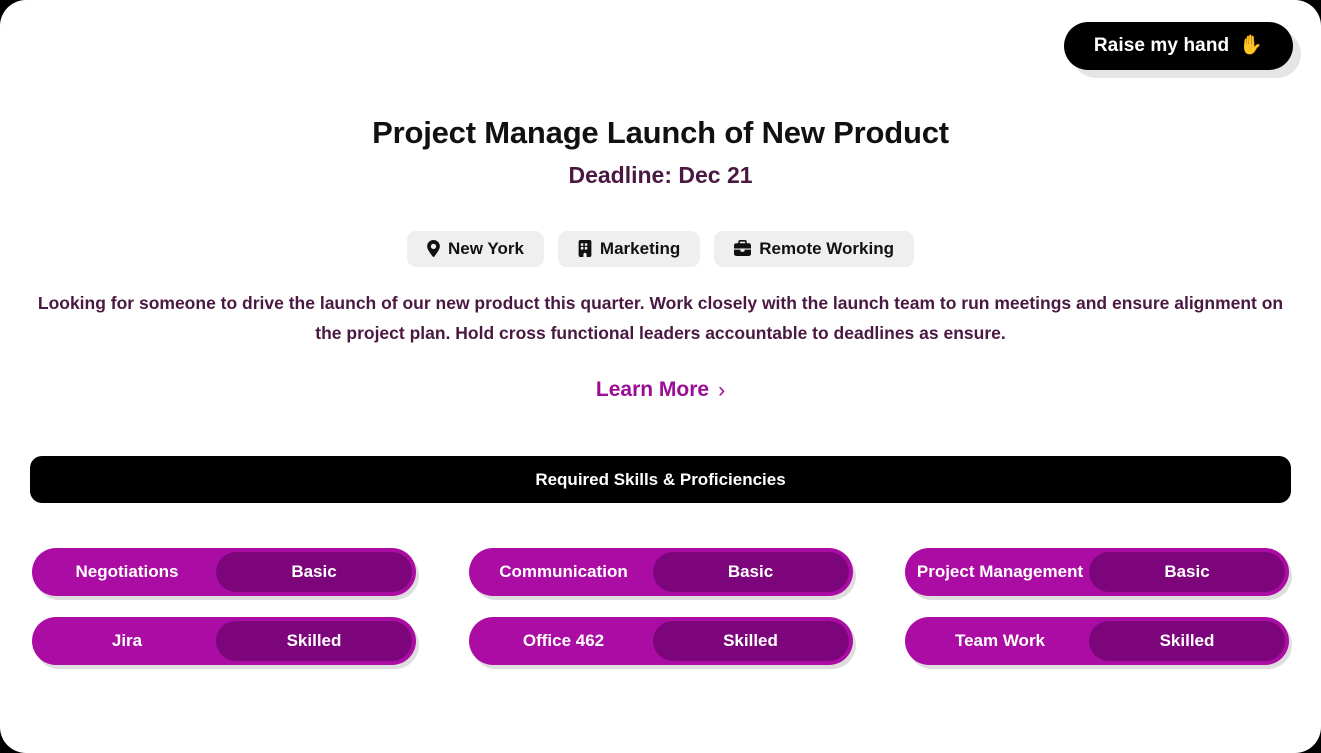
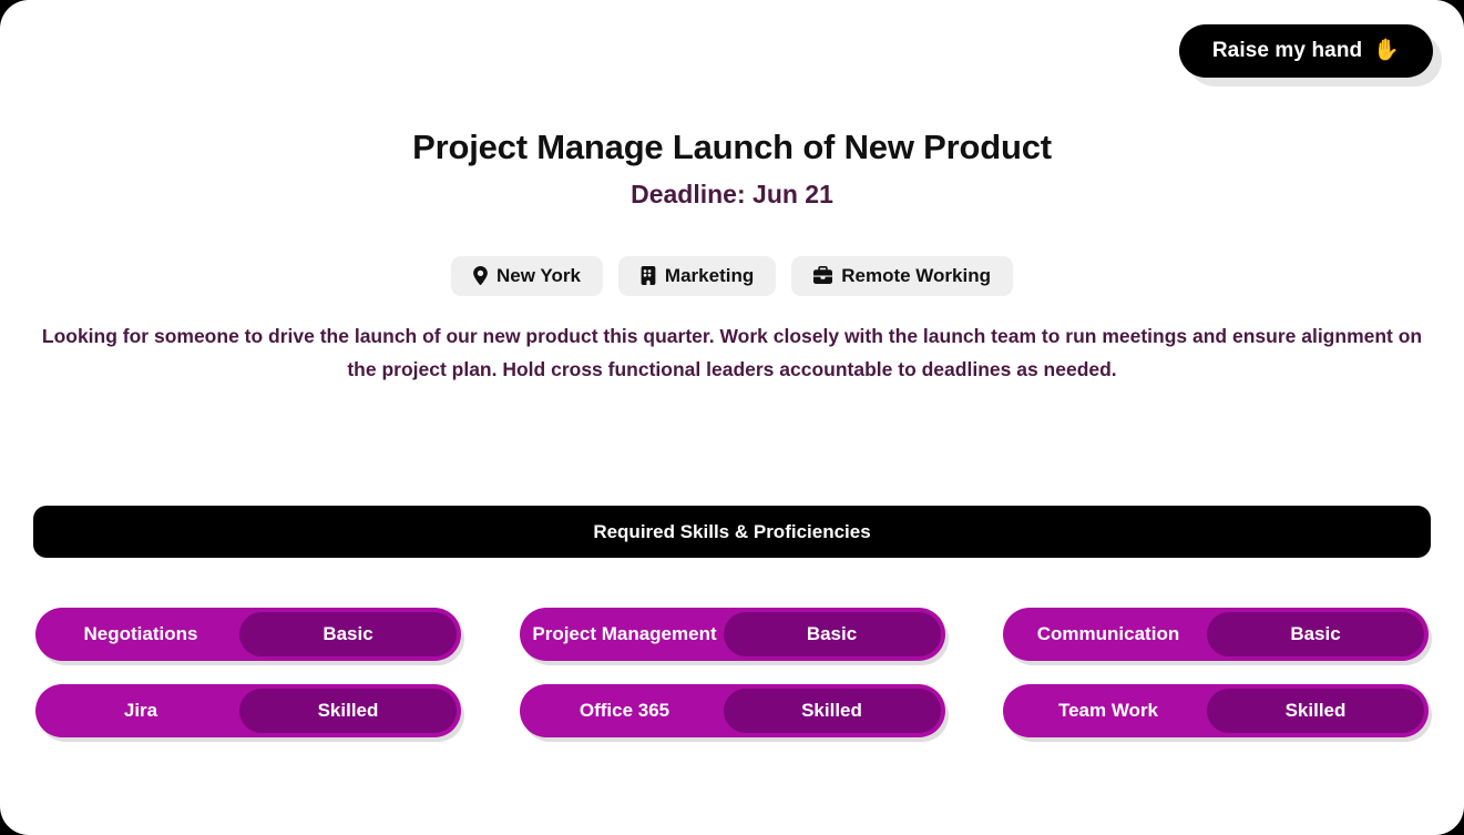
  Raise my hand
  ✋
  Project Manage Launch of New Product
- Deadline: Dec 21
+ Deadline: Jun 21
  New York
  Marketing
  Remote Working
- Looking for someone to drive the launch of our new product this quarter. Work closely with the launch team to run meetings and ensure alignment on the project plan. Hold cross functional leaders accountable to deadlines as ensure.
+ Looking for someone to drive the launch of our new product this quarter. Work closely with the launch team to run meetings and ensure alignment on the project plan. Hold cross functional leaders accountable to deadlines as needed.
- Learn More
- ›
  Required Skills & Proficiencies
  Negotiations
  Basic
- Communication
+ Project Management
  Basic
- Project Management
+ Communication
  Basic
  Jira
  Skilled
- Office 462
+ Office 365
  Skilled
  Team Work
  Skilled
